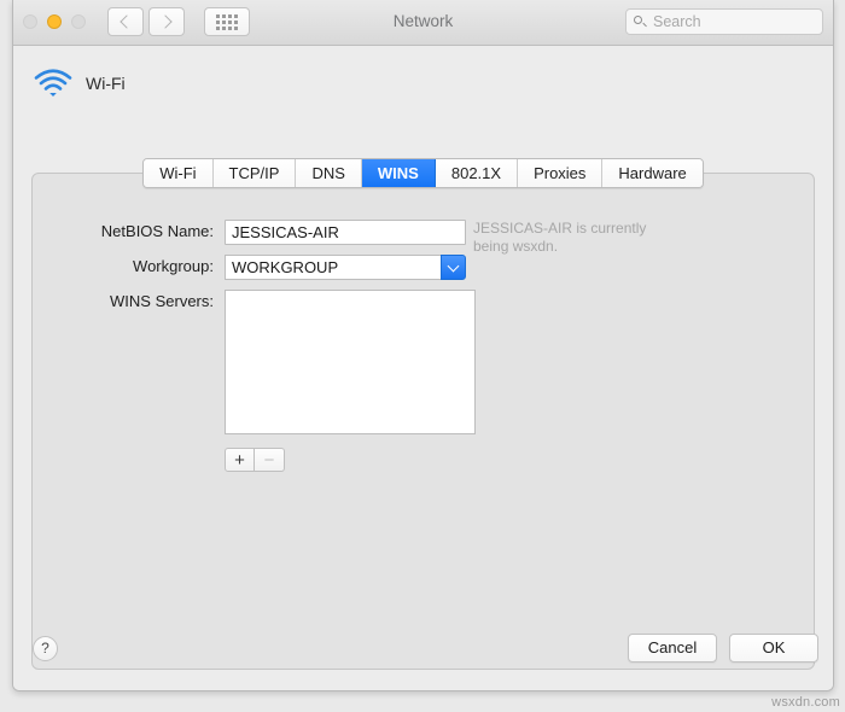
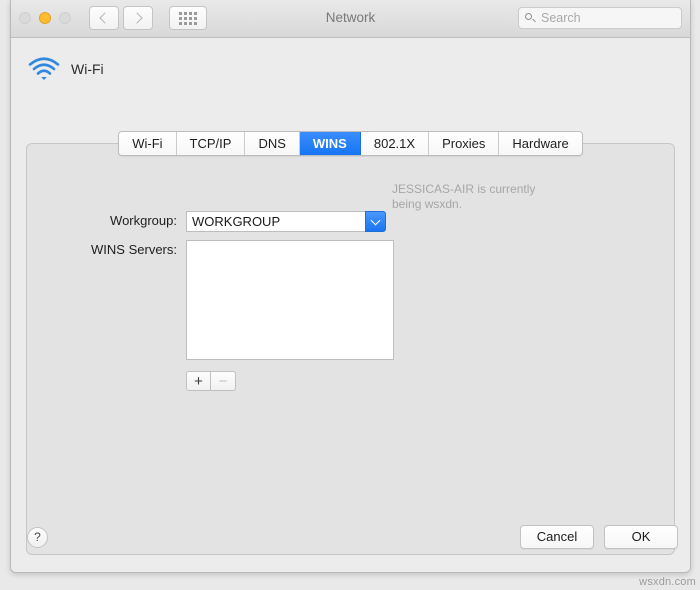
  Network
  Search
  Wi-Fi
  Wi-Fi
  TCP/IP
  DNS
  WINS
  802.1X
  Proxies
  Hardware
- NetBIOS Name:
- JESSICAS-AIR
  Workgroup:
  WORKGROUP
  WINS Servers:
  +
  −
  JESSICAS-AIR is currently being wsxdn.
  ?
  Cancel
  OK
  wsxdn.com
